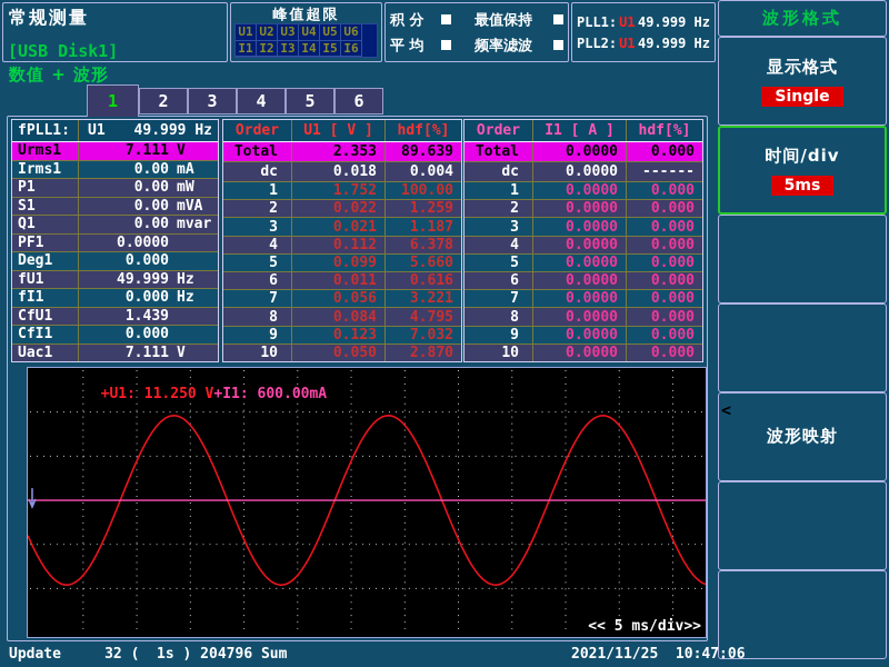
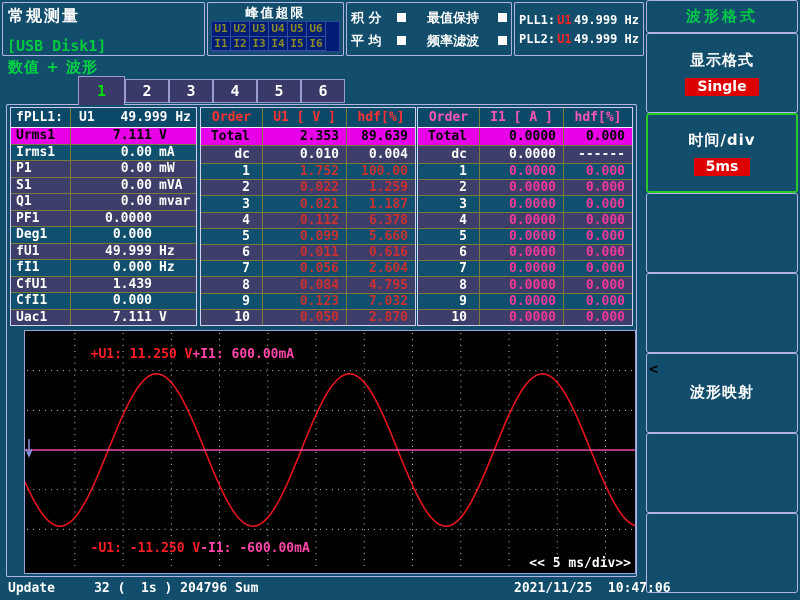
  常规测量
  [USB Disk1]
  峰值超限
  U1
  U2
  U3
  U4
  U5
  U6
  I1
  I2
  I3
  I4
  I5
  I6
  积 分
  最值保持
  平 均
  频率滤波
  PLL1:
  U1
  49.999 Hz
  PLL2:
  U1
  49.999 Hz
  数值 + 波形
  1
  2
  3
  4
  5
  6
  fPLL1:
  U1
  49.999 Hz
  Urms1
  7.111
  V
  Irms1
  0.00
  mA
  P1
  0.00
  mW
  S1
  0.00
  mVA
  Q1
  0.00
  mvar
  PF1
  0.0000
  Deg1
  0.000
  fU1
  49.999
  Hz
  fI1
  0.000
  Hz
  CfU1
  1.439
  CfI1
  0.000
  Uac1
  7.111
  V
  Order
  U1 [ V ]
  hdf[%]
  Total
  2.353
  89.639
  dc
- 0.018
+ 0.010
  0.004
  1
  1.752
  100.00
  2
  0.022
  1.259
  3
  0.021
  1.187
  4
  0.112
  6.378
  5
  0.099
  5.660
  6
  0.011
  0.616
  7
  0.056
- 3.221
+ 2.604
  8
  0.084
  4.795
  9
  0.123
  7.032
  10
  0.050
  2.870
  Order
  I1 [ A ]
  hdf[%]
  Total
  0.0000
  0.000
  dc
  0.0000
  ------
  1
  0.0000
  0.000
  2
  0.0000
  0.000
  3
  0.0000
  0.000
  4
  0.0000
  0.000
  5
  0.0000
  0.000
  6
  0.0000
  0.000
  7
  0.0000
  0.000
  8
  0.0000
  0.000
  9
  0.0000
  0.000
  10
  0.0000
  0.000
  +U1: 11.250 V+I1: 600.00mA
+ -U1: -11.250 V-I1: -600.00mA
  << 5 ms/div>>
  波形格式
  显示格式
  Single
  时间/div
  5ms
  <
  波形映射
  Update 32 ( 1s ) 204796 Sum
  2021/11/25 10:47:06
